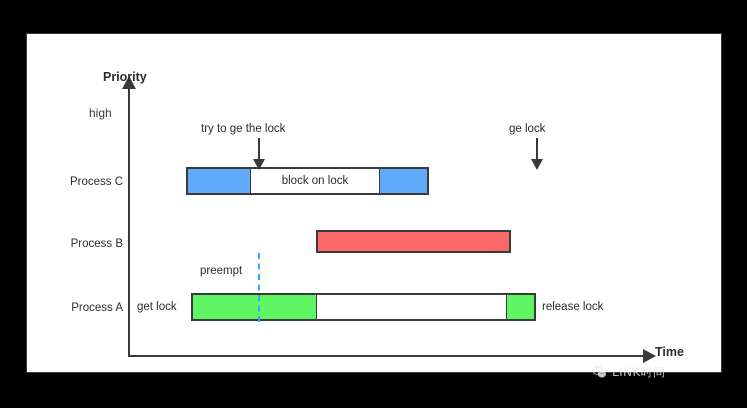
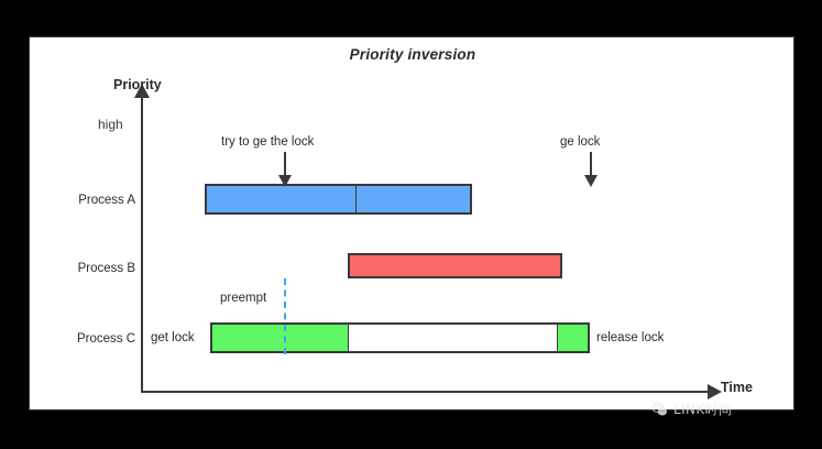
+ Priority inversion
  Priority
  high
  Time
- Process C
+ Process A
  Process B
- Process A
+ Process C
- block on lock
  try to ge the lock
  ge lock
  preempt
  get lock
  release lock
  LINK时间
